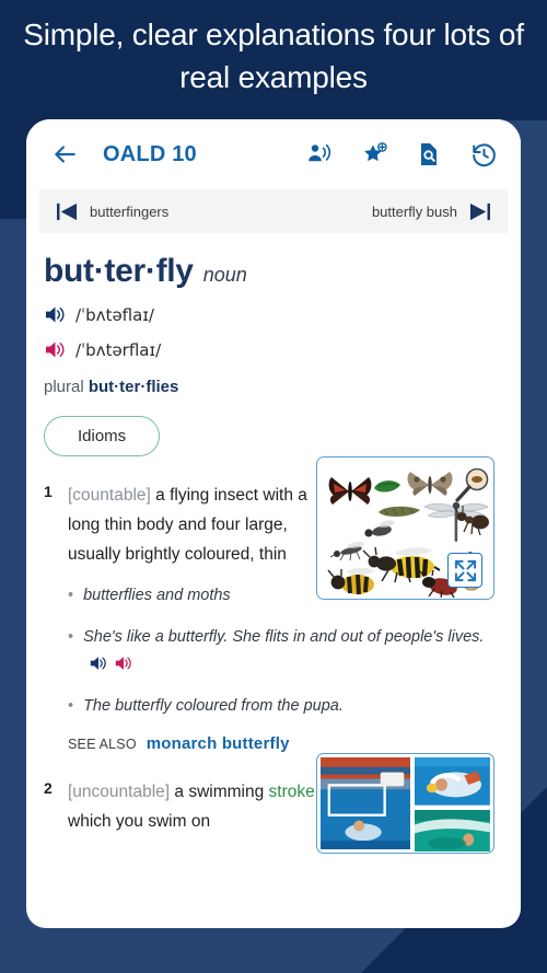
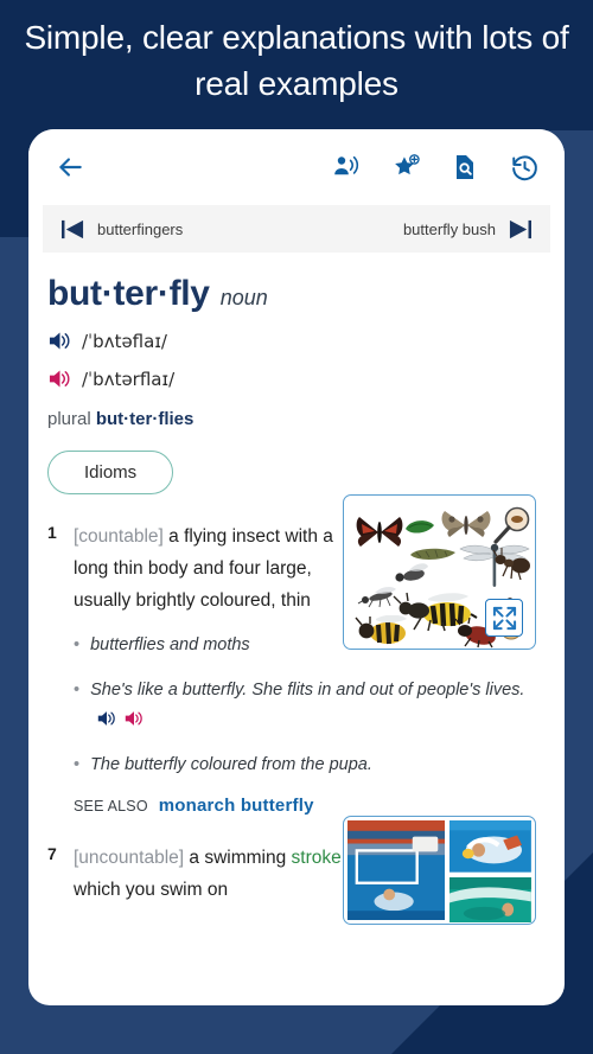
- Simple, clear explanations four lots of real examples
+ Simple, clear explanations with lots of real examples
- OALD 10
  butterfingers
  butterfly bush
  but·ter·fly
  noun
  /ˈbʌtəflaɪ/
  /ˈbʌtərflaɪ/
  plural but·ter·flies
  Idioms
  1
  [countable] a flying insect with a long thin body and four large, usually brightly coloured, thin
  •
  butterflies and moths
  •
  She's like a butterfly. She flits in and out of people's lives.
  •
  The butterfly coloured from the pupa.
  SEE ALSO monarch butterfly
- 2
+ 7
  [uncountable] a swimming stroke which you swim on
